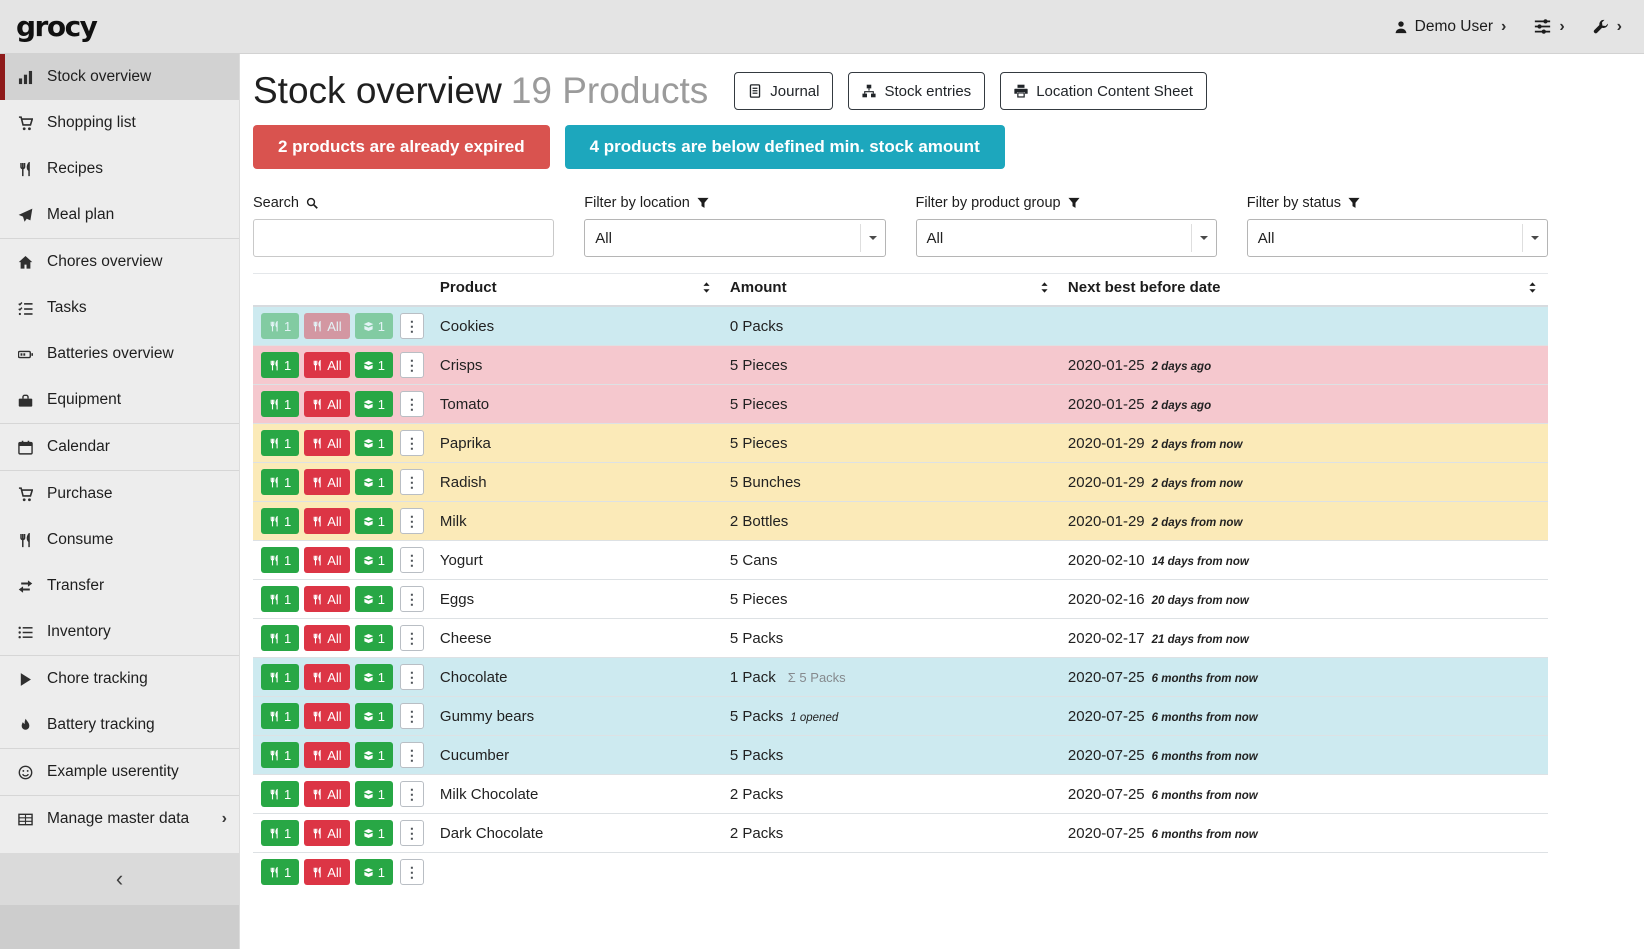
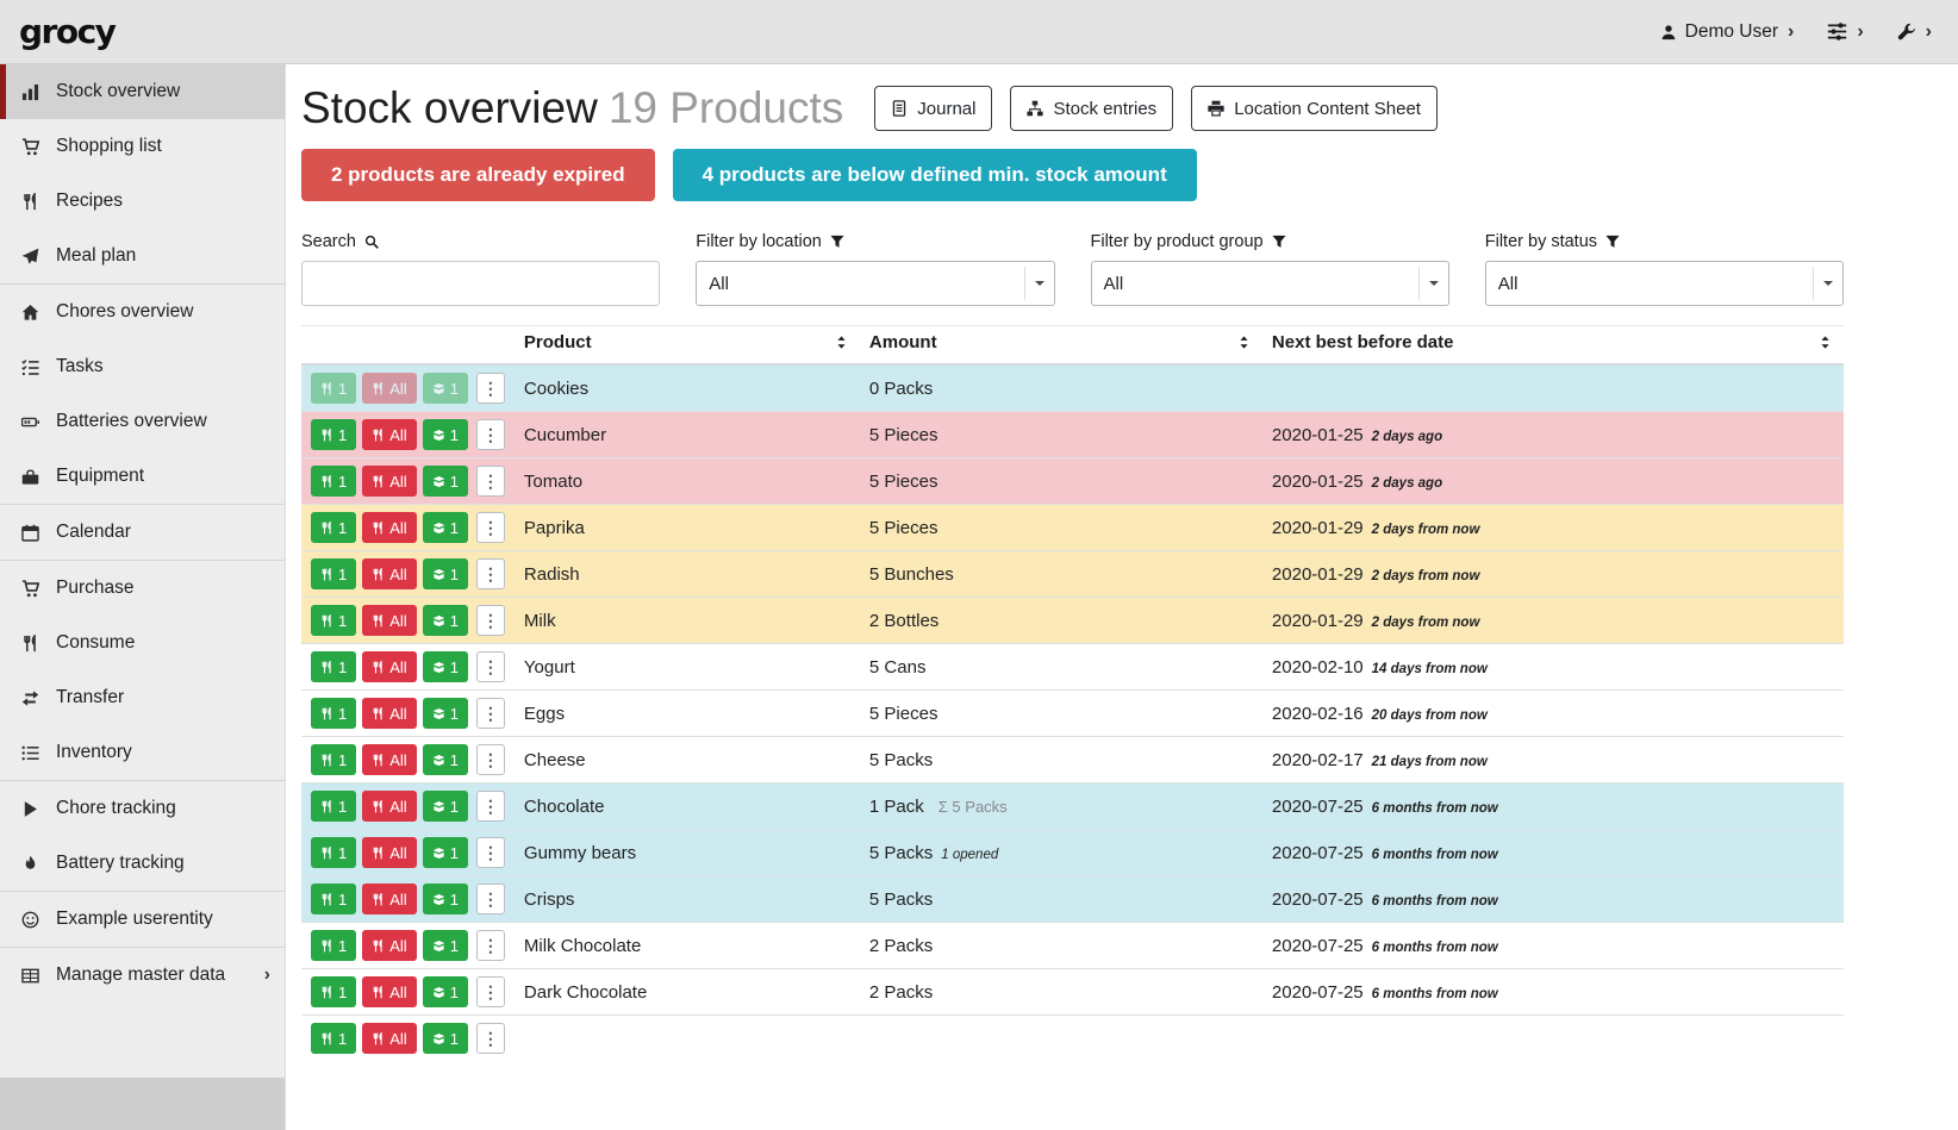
  grocy
  Demo User
  ›
  ›
  ›
  Stock overview
  Shopping list
  Recipes
  Meal plan
  Chores overview
  Tasks
  Batteries overview
  Equipment
  Calendar
  Purchase
  Consume
  Transfer
  Inventory
  Chore tracking
  Battery tracking
  Example userentity
  Manage master data
  ›
- ‹
  Stock overview 19 Products
  Journal
  Stock entries
  Location Content Sheet
  2 products are already expired
  4 products are below defined min. stock amount
  Search
  Filter by location
  All
  Filter by product group
  All
  Filter by status
  All
  	Product	Amount	Next best before date
  1 All 1 ⋮	Cookies	0 Packs
- 1 All 1 ⋮	Crisps	5 Pieces	2020-01-25 2 days ago
+ 1 All 1 ⋮	Cucumber	5 Pieces	2020-01-25 2 days ago
  1 All 1 ⋮	Tomato	5 Pieces	2020-01-25 2 days ago
  1 All 1 ⋮	Paprika	5 Pieces	2020-01-29 2 days from now
  1 All 1 ⋮	Radish	5 Bunches	2020-01-29 2 days from now
  1 All 1 ⋮	Milk	2 Bottles	2020-01-29 2 days from now
  1 All 1 ⋮	Yogurt	5 Cans	2020-02-10 14 days from now
  1 All 1 ⋮	Eggs	5 Pieces	2020-02-16 20 days from now
  1 All 1 ⋮	Cheese	5 Packs	2020-02-17 21 days from now
  1 All 1 ⋮	Chocolate	1 Pack Σ 5 Packs	2020-07-25 6 months from now
  1 All 1 ⋮	Gummy bears	5 Packs 1 opened	2020-07-25 6 months from now
- 1 All 1 ⋮	Cucumber	5 Packs	2020-07-25 6 months from now
+ 1 All 1 ⋮	Crisps	5 Packs	2020-07-25 6 months from now
  1 All 1 ⋮	Milk Chocolate	2 Packs	2020-07-25 6 months from now
  1 All 1 ⋮	Dark Chocolate	2 Packs	2020-07-25 6 months from now
  1 All 1 ⋮
